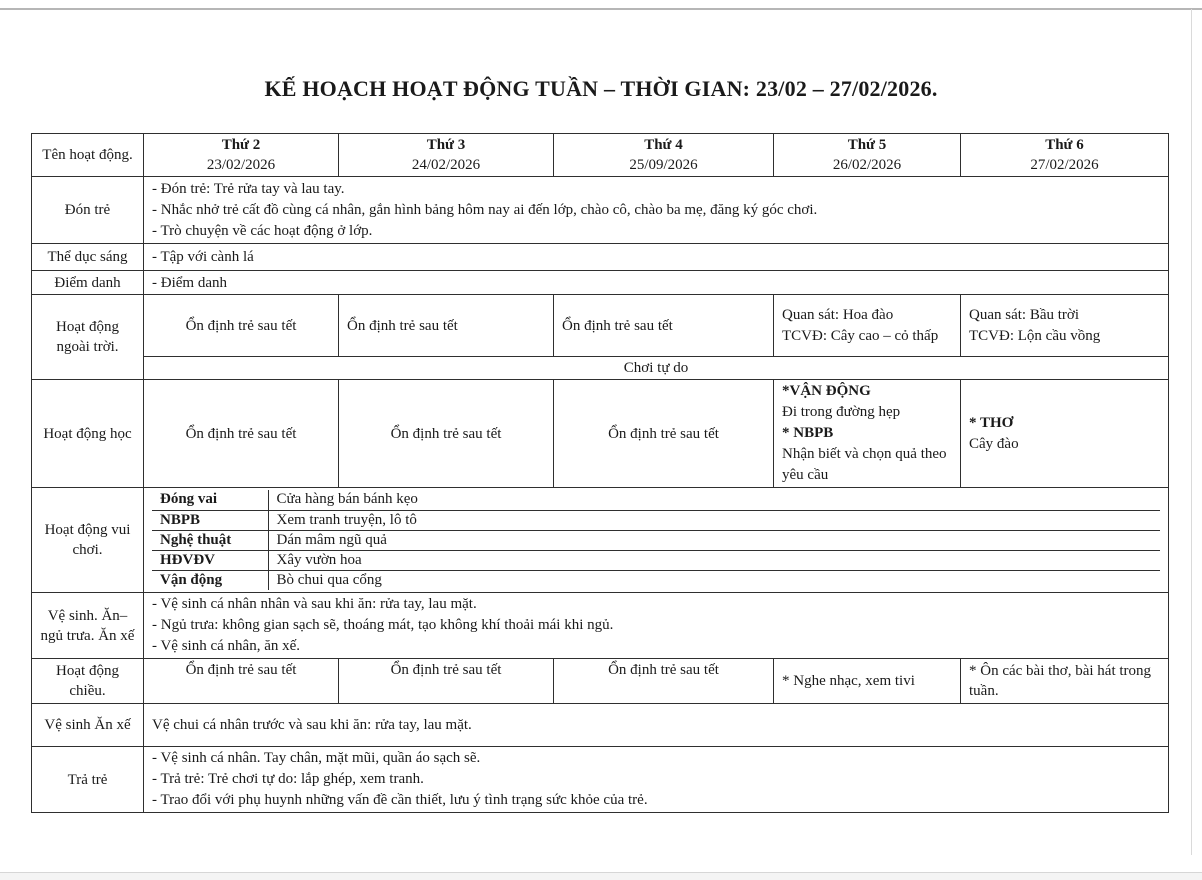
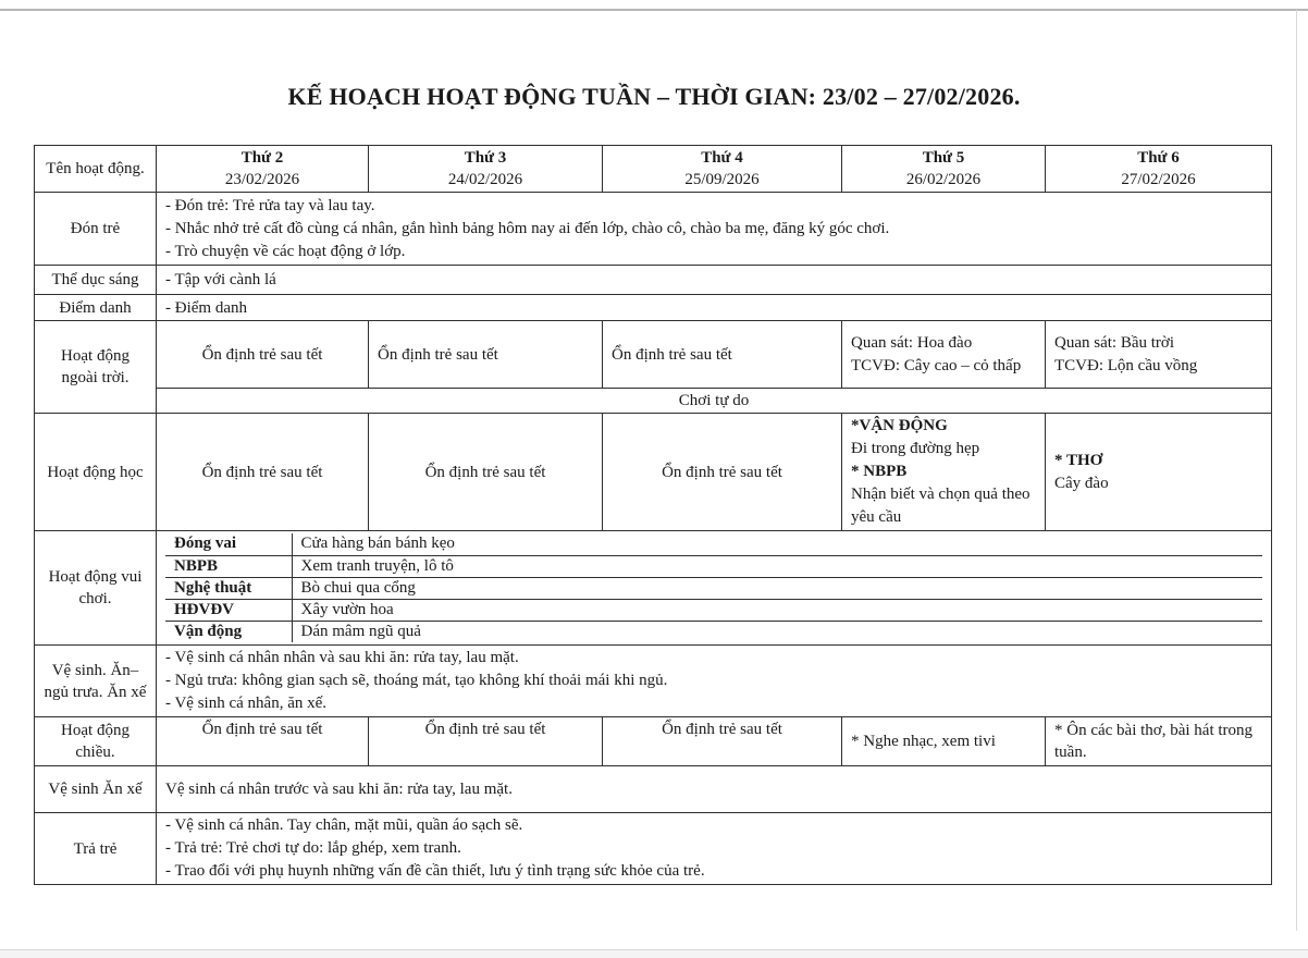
  KẾ HOẠCH HOẠT ĐỘNG TUẦN – THỜI GIAN: 23/02 – 27/02/2026.
  Tên hoạt động.	Thứ 2 23/02/2026	Thứ 3 24/02/2026	Thứ 4 25/09/2026	Thứ 5 26/02/2026	Thứ 6 27/02/2026
  Đón trẻ	- Đón trẻ: Trẻ rửa tay và lau tay. - Nhắc nhở trẻ cất đồ cùng cá nhân, gắn hình bảng hôm nay ai đến lớp, chào cô, chào ba mẹ, đăng ký góc chơi. - Trò chuyện về các hoạt động ở lớp.
  Thể dục sáng	- Tập với cành lá
  Điểm danh	- Điểm danh
  Hoạt động ngoài trời.	Ổn định trẻ sau tết	Ổn định trẻ sau tết	Ổn định trẻ sau tết	Quan sát: Hoa đào TCVĐ: Cây cao – cỏ thấp	Quan sát: Bầu trời TCVĐ: Lộn cầu vồng
  Chơi tự do
  Hoạt động học	Ổn định trẻ sau tết	Ổn định trẻ sau tết	Ổn định trẻ sau tết	*VẬN ĐỘNG Đi trong đường hẹp * NBPB Nhận biết và chọn quả theo yêu cầu	* THƠ Cây đào
  Hoạt động vui chơi.
  Đóng vai	Cửa hàng bán bánh kẹo
  NBPB	Xem tranh truyện, lô tô
- Nghệ thuật	Dán mâm ngũ quả
+ Nghệ thuật	Bò chui qua cổng
  HĐVĐV	Xây vườn hoa
- Vận động	Bò chui qua cổng
+ Vận động	Dán mâm ngũ quả
  Vệ sinh. Ăn– ngủ trưa. Ăn xế	- Vệ sinh cá nhân nhân và sau khi ăn: rửa tay, lau mặt. - Ngủ trưa: không gian sạch sẽ, thoáng mát, tạo không khí thoải mái khi ngủ. - Vệ sinh cá nhân, ăn xế.
  Hoạt động chiều.	Ổn định trẻ sau tết	Ổn định trẻ sau tết	Ổn định trẻ sau tết	* Nghe nhạc, xem tivi	* Ôn các bài thơ, bài hát trong tuần.
- Vệ sinh Ăn xế	Vệ chui cá nhân trước và sau khi ăn: rửa tay, lau mặt.
+ Vệ sinh Ăn xế	Vệ sinh cá nhân trước và sau khi ăn: rửa tay, lau mặt.
  Trả trẻ	- Vệ sinh cá nhân. Tay chân, mặt mũi, quần áo sạch sẽ. - Trả trẻ: Trẻ chơi tự do: lắp ghép, xem tranh. - Trao đổi với phụ huynh những vấn đề cần thiết, lưu ý tình trạng sức khỏe của trẻ.
